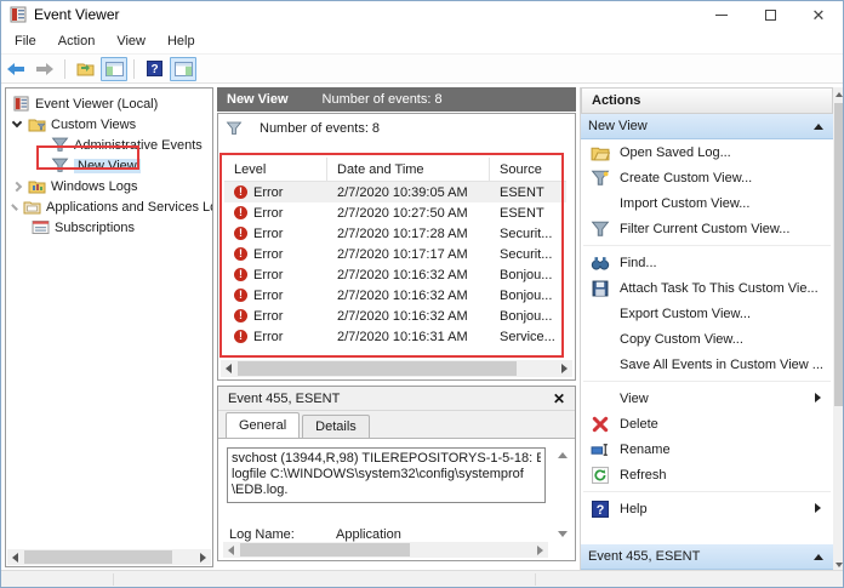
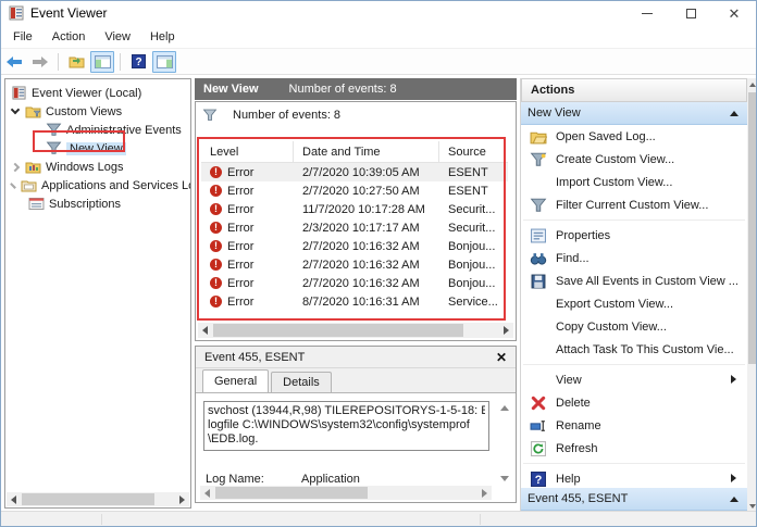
  Event Viewer
  ✕
  File
  Action
  View
  Help
  ?
  Event Viewer (Local)
  Custom Views
  Administrative Events
  New View
  Windows Logs
  Applications and Services L
  Subscriptions
  New View
  Number of events: 8
  Number of events: 8
  Level
  Date and Time
  Source
  Error
  2/7/2020 10:39:05 AM
  ESENT
  Error
  2/7/2020 10:27:50 AM
  ESENT
  Error
- 2/7/2020 10:17:28 AM
+ 11/7/2020 10:17:28 AM
  Securit...
  Error
- 2/7/2020 10:17:17 AM
+ 2/3/2020 10:17:17 AM
  Securit...
  Error
  2/7/2020 10:16:32 AM
  Bonjou...
  Error
  2/7/2020 10:16:32 AM
  Bonjou...
  Error
  2/7/2020 10:16:32 AM
  Bonjou...
  Error
- 2/7/2020 10:16:31 AM
+ 8/7/2020 10:16:31 AM
  Service...
  Event 455, ESENT
  ✕
  General
  Details
  svchost (13944,R,98) TILEREPOSITORYS-1-5-18: E
  logfile C:\WINDOWS\system32\config\systemprof
  \EDB.log.
  Log Name:
  Application
  Actions
  New View
  Open Saved Log...
  Create Custom View...
  Import Custom View...
  Filter Current Custom View...
+ Properties
  Find...
- Attach Task To This Custom Vie...
+ Save All Events in Custom View ...
  Export Custom View...
  Copy Custom View...
- Save All Events in Custom View ...
+ Attach Task To This Custom Vie...
  View
  Delete
  Rename
  Refresh
  ?
  Help
  Event 455, ESENT
